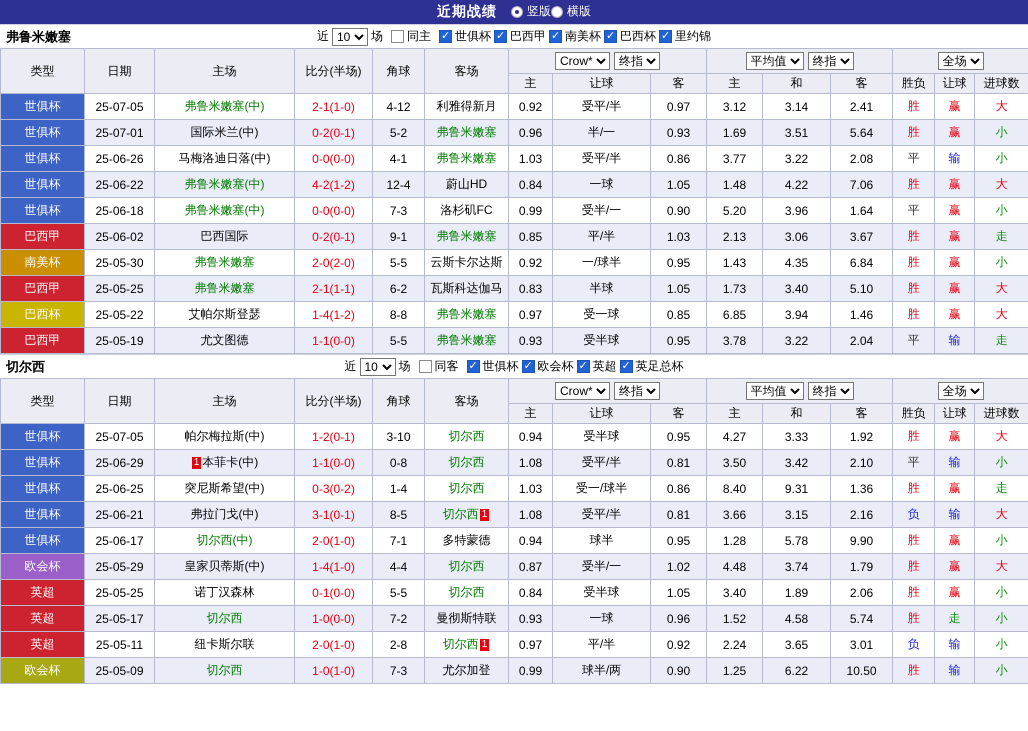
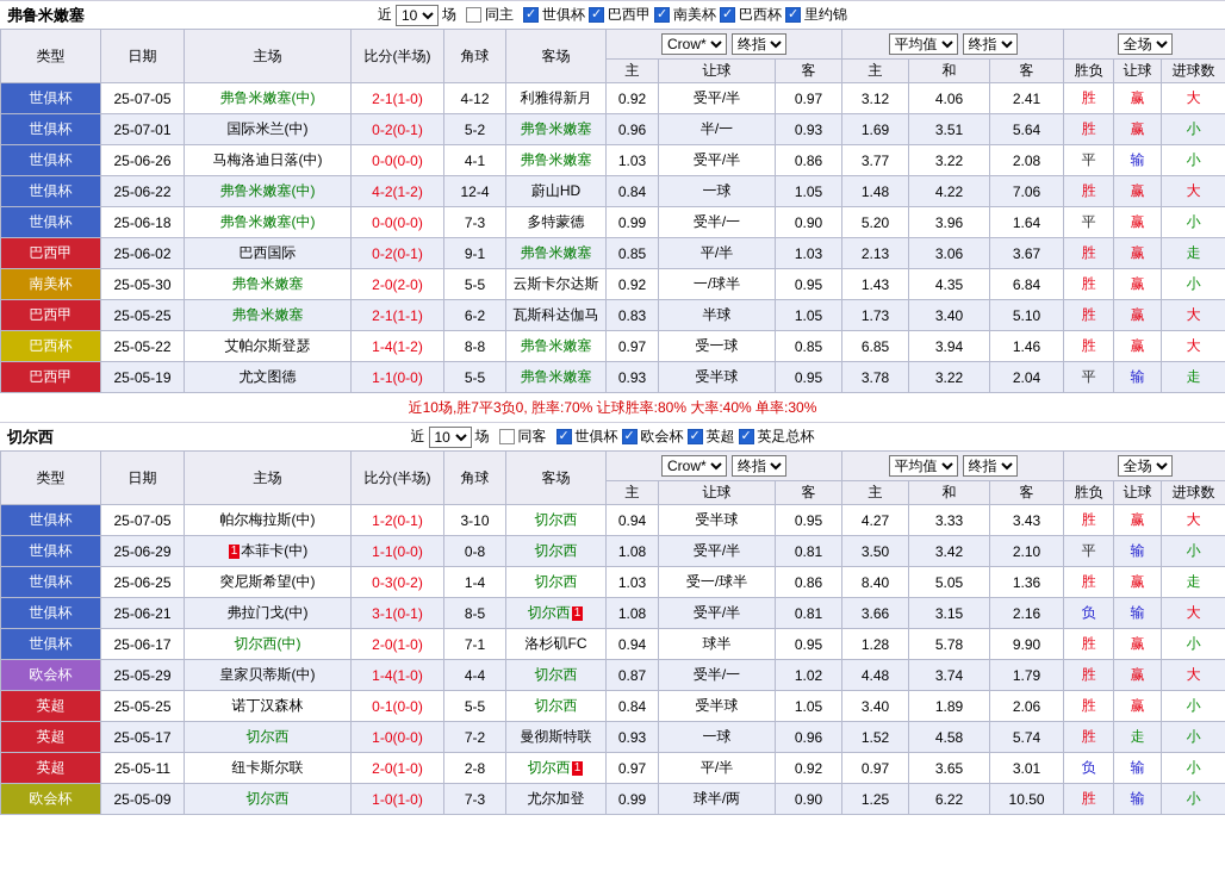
- 近期战绩
- 竖版
- 横版
  弗鲁米嫩塞
  近
  10
  场
  同主
  世俱杯
  巴西甲
  南美杯
  巴西杯
  里约锦
  类型	日期	主场	比分(半场)	角球	客场	Crow* 终指	平均值 终指	全场
  主	让球	客	主	和	客	胜负	让球	进球数
- 世俱杯	25-07-05	弗鲁米嫩塞(中)	2-1(1-0)	4-12	利雅得新月	0.92	受平/半	0.97	3.12	3.14	2.41	胜	赢	大
+ 世俱杯	25-07-05	弗鲁米嫩塞(中)	2-1(1-0)	4-12	利雅得新月	0.92	受平/半	0.97	3.12	4.06	2.41	胜	赢	大
  世俱杯	25-07-01	国际米兰(中)	0-2(0-1)	5-2	弗鲁米嫩塞	0.96	半/一	0.93	1.69	3.51	5.64	胜	赢	小
  世俱杯	25-06-26	马梅洛迪日落(中)	0-0(0-0)	4-1	弗鲁米嫩塞	1.03	受平/半	0.86	3.77	3.22	2.08	平	输	小
  世俱杯	25-06-22	弗鲁米嫩塞(中)	4-2(1-2)	12-4	蔚山HD	0.84	一球	1.05	1.48	4.22	7.06	胜	赢	大
- 世俱杯	25-06-18	弗鲁米嫩塞(中)	0-0(0-0)	7-3	洛杉矶FC	0.99	受半/一	0.90	5.20	3.96	1.64	平	赢	小
+ 世俱杯	25-06-18	弗鲁米嫩塞(中)	0-0(0-0)	7-3	多特蒙德	0.99	受半/一	0.90	5.20	3.96	1.64	平	赢	小
  巴西甲	25-06-02	巴西国际	0-2(0-1)	9-1	弗鲁米嫩塞	0.85	平/半	1.03	2.13	3.06	3.67	胜	赢	走
  南美杯	25-05-30	弗鲁米嫩塞	2-0(2-0)	5-5	云斯卡尔达斯	0.92	一/球半	0.95	1.43	4.35	6.84	胜	赢	小
  巴西甲	25-05-25	弗鲁米嫩塞	2-1(1-1)	6-2	瓦斯科达伽马	0.83	半球	1.05	1.73	3.40	5.10	胜	赢	大
  巴西杯	25-05-22	艾帕尔斯登瑟	1-4(1-2)	8-8	弗鲁米嫩塞	0.97	受一球	0.85	6.85	3.94	1.46	胜	赢	大
  巴西甲	25-05-19	尤文图德	1-1(0-0)	5-5	弗鲁米嫩塞	0.93	受半球	0.95	3.78	3.22	2.04	平	输	走
+ 近10场,胜7平3负0, 胜率:70% 让球胜率:80% 大率:40% 单率:30%
  切尔西
  近
  10
  场
  同客
  世俱杯
  欧会杯
  英超
  英足总杯
  类型	日期	主场	比分(半场)	角球	客场	Crow* 终指	平均值 终指	全场
  主	让球	客	主	和	客	胜负	让球	进球数
- 世俱杯	25-07-05	帕尔梅拉斯(中)	1-2(0-1)	3-10	切尔西	0.94	受半球	0.95	4.27	3.33	1.92	胜	赢	大
+ 世俱杯	25-07-05	帕尔梅拉斯(中)	1-2(0-1)	3-10	切尔西	0.94	受半球	0.95	4.27	3.33	3.43	胜	赢	大
  世俱杯	25-06-29	1 本菲卡(中)	1-1(0-0)	0-8	切尔西	1.08	受平/半	0.81	3.50	3.42	2.10	平	输	小
- 世俱杯	25-06-25	突尼斯希望(中)	0-3(0-2)	1-4	切尔西	1.03	受一/球半	0.86	8.40	9.31	1.36	胜	赢	走
+ 世俱杯	25-06-25	突尼斯希望(中)	0-3(0-2)	1-4	切尔西	1.03	受一/球半	0.86	8.40	5.05	1.36	胜	赢	走
  世俱杯	25-06-21	弗拉门戈(中)	3-1(0-1)	8-5	切尔西 1	1.08	受平/半	0.81	3.66	3.15	2.16	负	输	大
- 世俱杯	25-06-17	切尔西(中)	2-0(1-0)	7-1	多特蒙德	0.94	球半	0.95	1.28	5.78	9.90	胜	赢	小
+ 世俱杯	25-06-17	切尔西(中)	2-0(1-0)	7-1	洛杉矶FC	0.94	球半	0.95	1.28	5.78	9.90	胜	赢	小
  欧会杯	25-05-29	皇家贝蒂斯(中)	1-4(1-0)	4-4	切尔西	0.87	受半/一	1.02	4.48	3.74	1.79	胜	赢	大
  英超	25-05-25	诺丁汉森林	0-1(0-0)	5-5	切尔西	0.84	受半球	1.05	3.40	1.89	2.06	胜	赢	小
  英超	25-05-17	切尔西	1-0(0-0)	7-2	曼彻斯特联	0.93	一球	0.96	1.52	4.58	5.74	胜	走	小
- 英超	25-05-11	纽卡斯尔联	2-0(1-0)	2-8	切尔西 1	0.97	平/半	0.92	2.24	3.65	3.01	负	输	小
+ 英超	25-05-11	纽卡斯尔联	2-0(1-0)	2-8	切尔西 1	0.97	平/半	0.92	0.97	3.65	3.01	负	输	小
  欧会杯	25-05-09	切尔西	1-0(1-0)	7-3	尤尔加登	0.99	球半/两	0.90	1.25	6.22	10.50	胜	输	小
